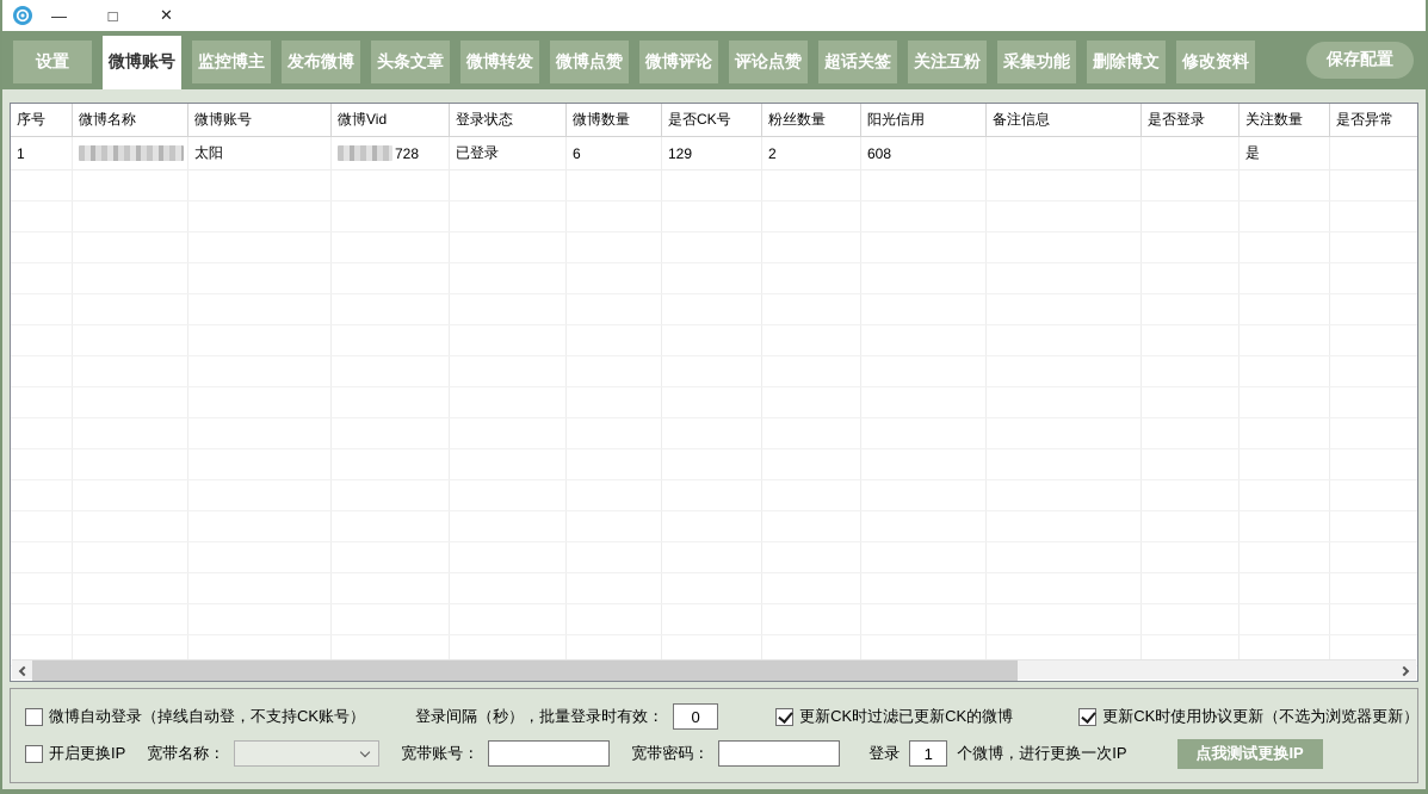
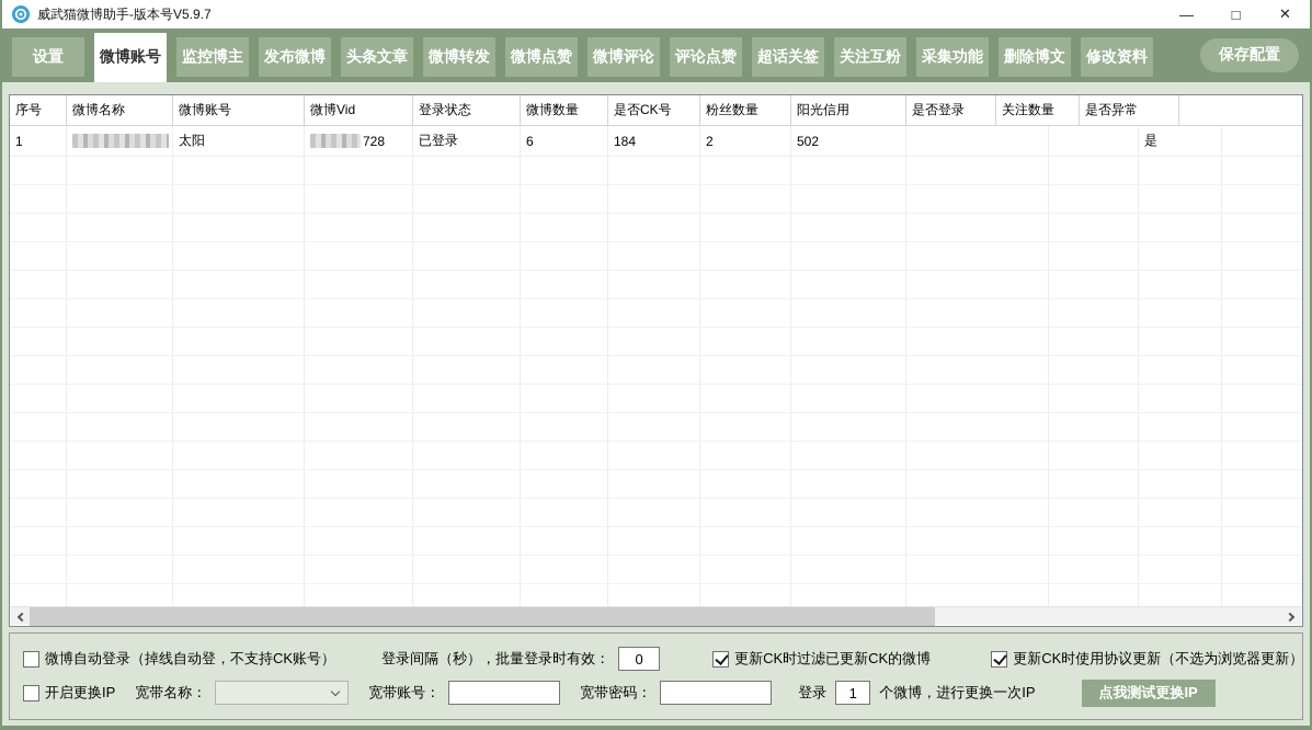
+ 威武猫微博助手-版本号V5.9.7
  —
  □
  ✕
  设置
  微博账号
  监控博主
  发布微博
  头条文章
  微博转发
  微博点赞
  微博评论
  评论点赞
  超话关签
  关注互粉
  采集功能
  删除博文
  修改资料
  保存配置
  序号
  微博名称
  微博账号
  微博Vid
  登录状态
  微博数量
  是否CK号
  粉丝数量
  阳光信用
- 备注信息
  是否登录
  关注数量
  是否异常
  1
  太阳
  728
  已登录
  6
- 129
+ 184
  2
- 608
+ 502
  是
  微博自动登录（掉线自动登，不支持CK账号）
  登录间隔（秒），批量登录时有效：
  0
  更新CK时过滤已更新CK的微博
  更新CK时使用协议更新（不选为浏览器更新）
  开启更换IP
  宽带名称：
  宽带账号：
  宽带密码：
  登录
  1
  个微博，进行更换一次IP
  点我测试更换IP
